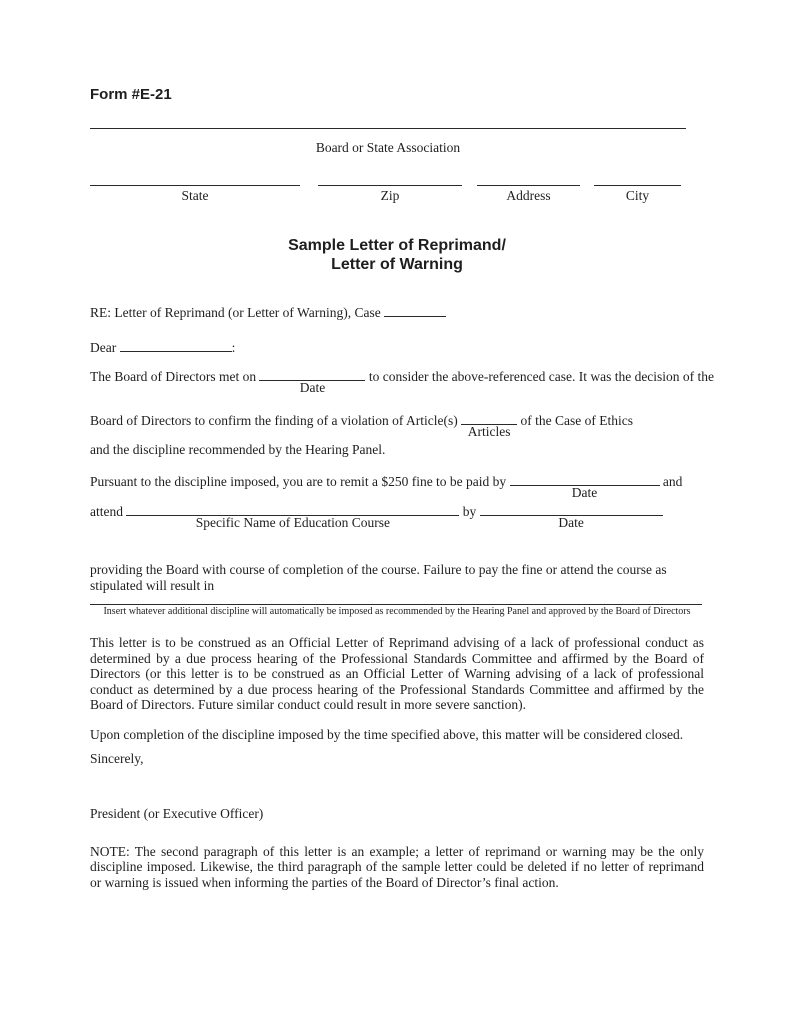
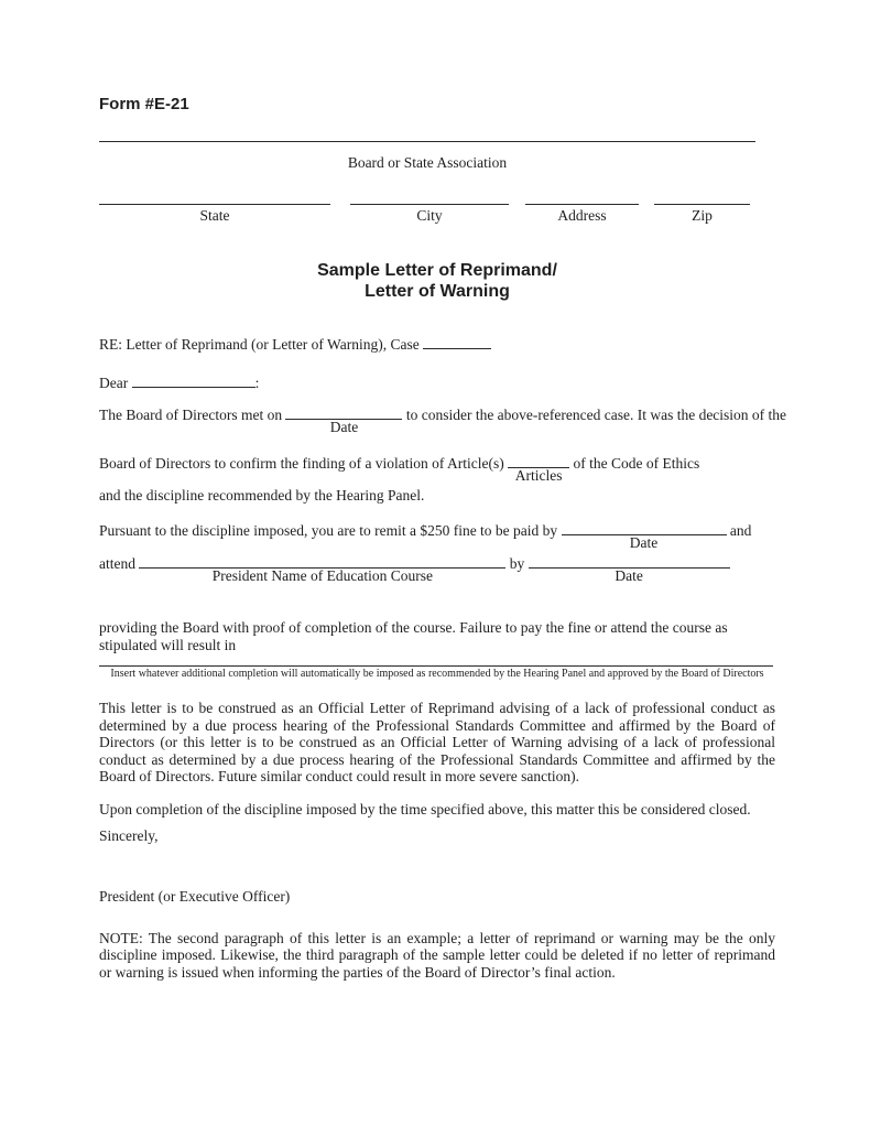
  Form #E-21
  Board or State Association
  State
- Zip
+ City
  Address
- City
+ Zip
  Sample Letter of Reprimand/
  Letter of Warning
  RE: Letter of Reprimand (or Letter of Warning), Case
  Dear :
  The Board of Directors met on
  Date
  to consider the above-referenced case. It was the decision of the
  Board of Directors to confirm the finding of a violation of Article(s)
  Articles
- of the Case of Ethics
+ of the Code of Ethics
  and the discipline recommended by the Hearing Panel.
  Pursuant to the discipline imposed, you are to remit a $250 fine to be paid by
  Date
  and
  attend
- Specific Name of Education Course
+ President Name of Education Course
  by
  Date
- providing the Board with course of completion of the course. Failure to pay the fine or attend the course as stipulated will result in
+ providing the Board with proof of completion of the course. Failure to pay the fine or attend the course as stipulated will result in
- Insert whatever additional discipline will automatically be imposed as recommended by the Hearing Panel and approved by the Board of Directors
+ Insert whatever additional completion will automatically be imposed as recommended by the Hearing Panel and approved by the Board of Directors
  This letter is to be construed as an Official Letter of Reprimand advising of a lack of professional conduct as determined by a due process hearing of the Professional Standards Committee and affirmed by the Board of Directors (or this letter is to be construed as an Official Letter of Warning advising of a lack of professional conduct as determined by a due process hearing of the Professional Standards Committee and affirmed by the Board of Directors. Future similar conduct could result in more severe sanction).
- Upon completion of the discipline imposed by the time specified above, this matter will be considered closed.
+ Upon completion of the discipline imposed by the time specified above, this matter this be considered closed.
  Sincerely,
  President (or Executive Officer)
  NOTE: The second paragraph of this letter is an example; a letter of reprimand or warning may be the only discipline imposed. Likewise, the third paragraph of the sample letter could be deleted if no letter of reprimand or warning is issued when informing the parties of the Board of Director’s final action.
